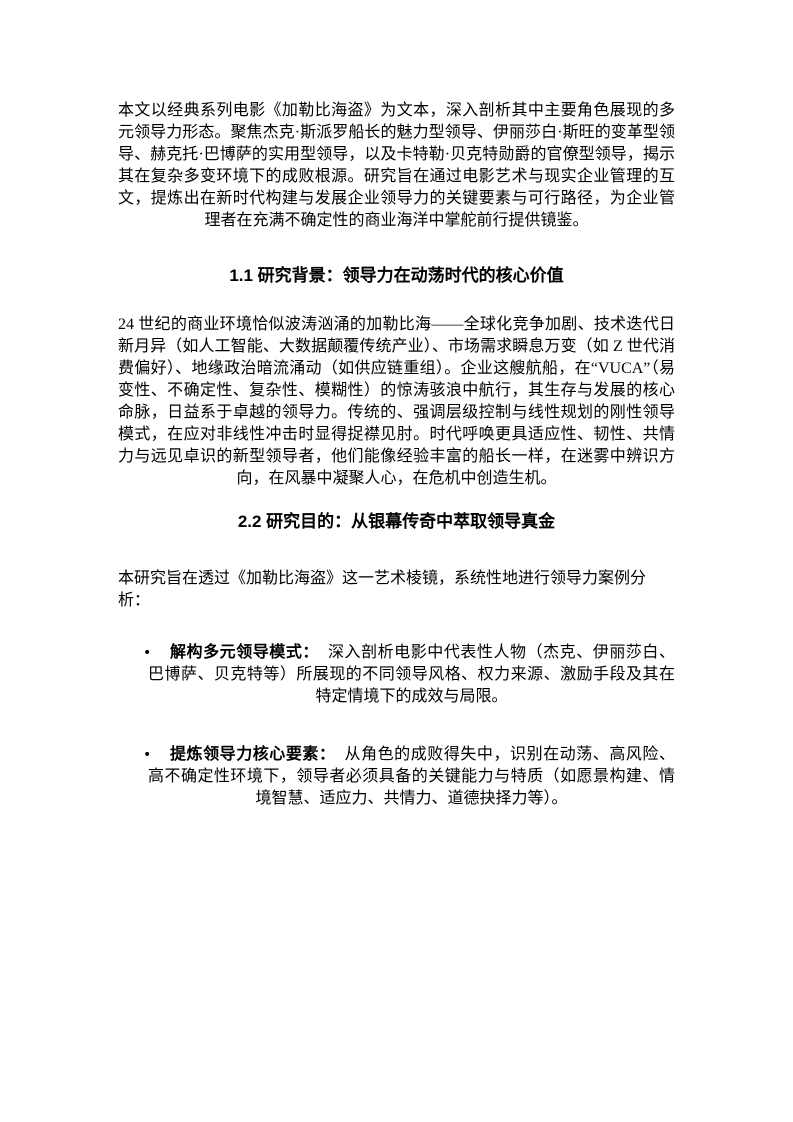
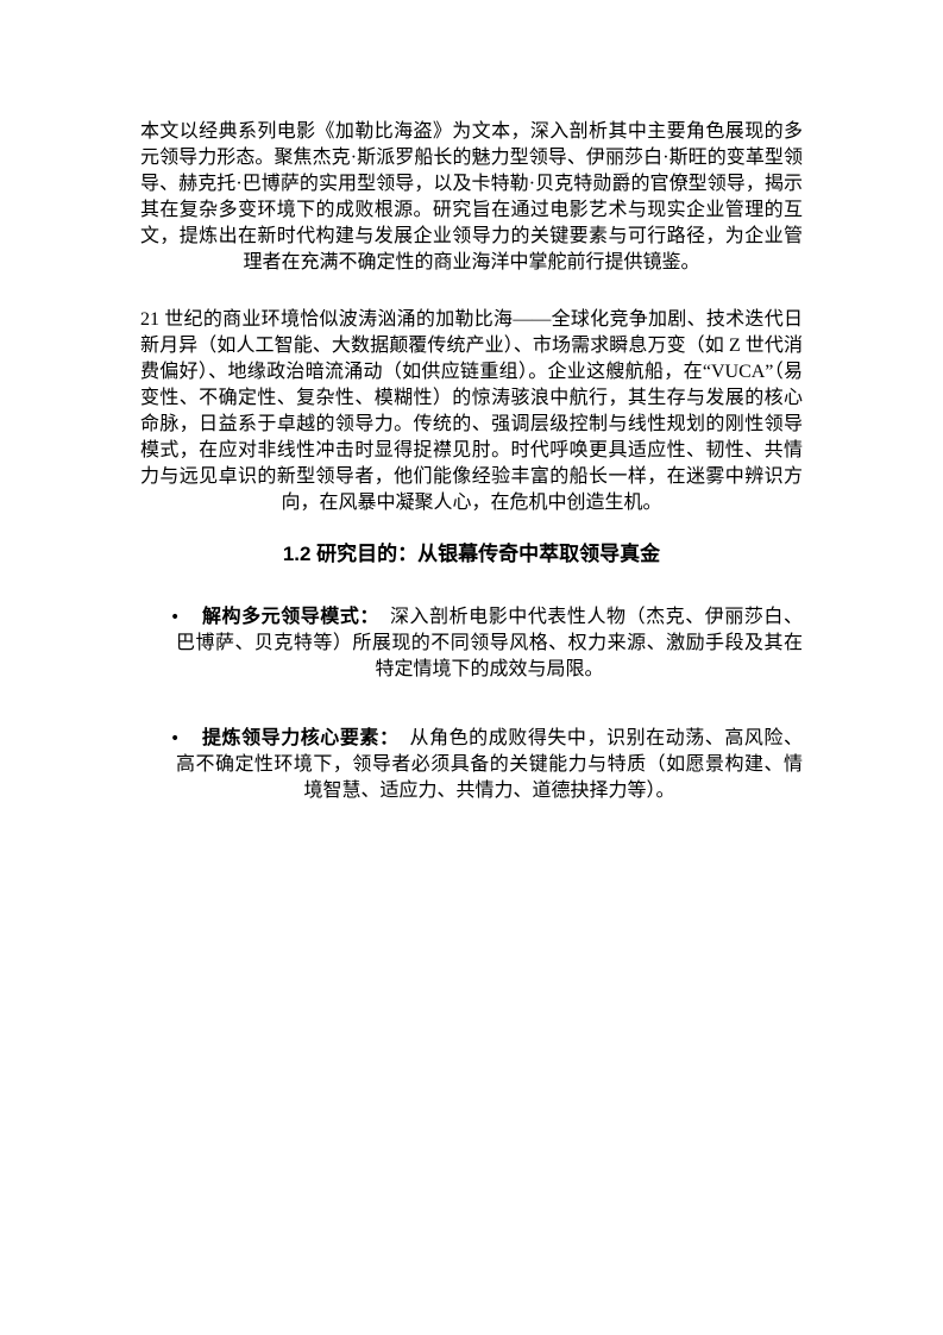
  本文以经典系列电影《加勒比海盗》为文本，深入剖析其中主要角色展现的多元领导力形态。聚焦杰克·斯派罗船长的魅力型领导、伊丽莎白·斯旺的变革型领导、赫克托·巴博萨的实用型领导，以及卡特勒·贝克特勋爵的官僚型领导，揭示其在复杂多变环境下的成败根源。研究旨在通过电影艺术与现实企业管理的互文，提炼出在新时代构建与发展企业领导力的关键要素与可行路径，为企业管理者在充满不确定性的商业海洋中掌舵前行提供镜鉴。
- 1.1 研究背景：领导力在动荡时代的核心价值
- 24 世纪的商业环境恰似波涛汹涌的加勒比海——全球化竞争加剧、技术迭代日新月异（如人工智能、大数据颠覆传统产业）、市场需求瞬息万变（如 Z 世代消费偏好）、地缘政治暗流涌动（如供应链重组）。企业这艘航船，在“VUCA”（易变性、不确定性、复杂性、模糊性）的惊涛骇浪中航行，其生存与发展的核心命脉，日益系于卓越的领导力。传统的、强调层级控制与线性规划的刚性领导模式，在应对非线性冲击时显得捉襟见肘。时代呼唤更具适应性、韧性、共情力与远见卓识的新型领导者，他们能像经验丰富的船长一样，在迷雾中辨识方向，在风暴中凝聚人心，在危机中创造生机。
+ 21 世纪的商业环境恰似波涛汹涌的加勒比海——全球化竞争加剧、技术迭代日新月异（如人工智能、大数据颠覆传统产业）、市场需求瞬息万变（如 Z 世代消费偏好）、地缘政治暗流涌动（如供应链重组）。企业这艘航船，在“VUCA”（易变性、不确定性、复杂性、模糊性）的惊涛骇浪中航行，其生存与发展的核心命脉，日益系于卓越的领导力。传统的、强调层级控制与线性规划的刚性领导模式，在应对非线性冲击时显得捉襟见肘。时代呼唤更具适应性、韧性、共情力与远见卓识的新型领导者，他们能像经验丰富的船长一样，在迷雾中辨识方向，在风暴中凝聚人心，在危机中创造生机。
- 2.2 研究目的：从银幕传奇中萃取领导真金
+ 1.2 研究目的：从银幕传奇中萃取领导真金
- 本研究旨在透过《加勒比海盗》这一艺术棱镜，系统性地进行领导力案例分析：
  •
  解构多元领导模式： 深入剖析电影中代表性人物（杰克、伊丽莎白、巴博萨、贝克特等）所展现的不同领导风格、权力来源、激励手段及其在特定情境下的成效与局限。
  •
  提炼领导力核心要素： 从角色的成败得失中，识别在动荡、高风险、高不确定性环境下，领导者必须具备的关键能力与特质（如愿景构建、情境智慧、适应力、共情力、道德抉择力等）。
